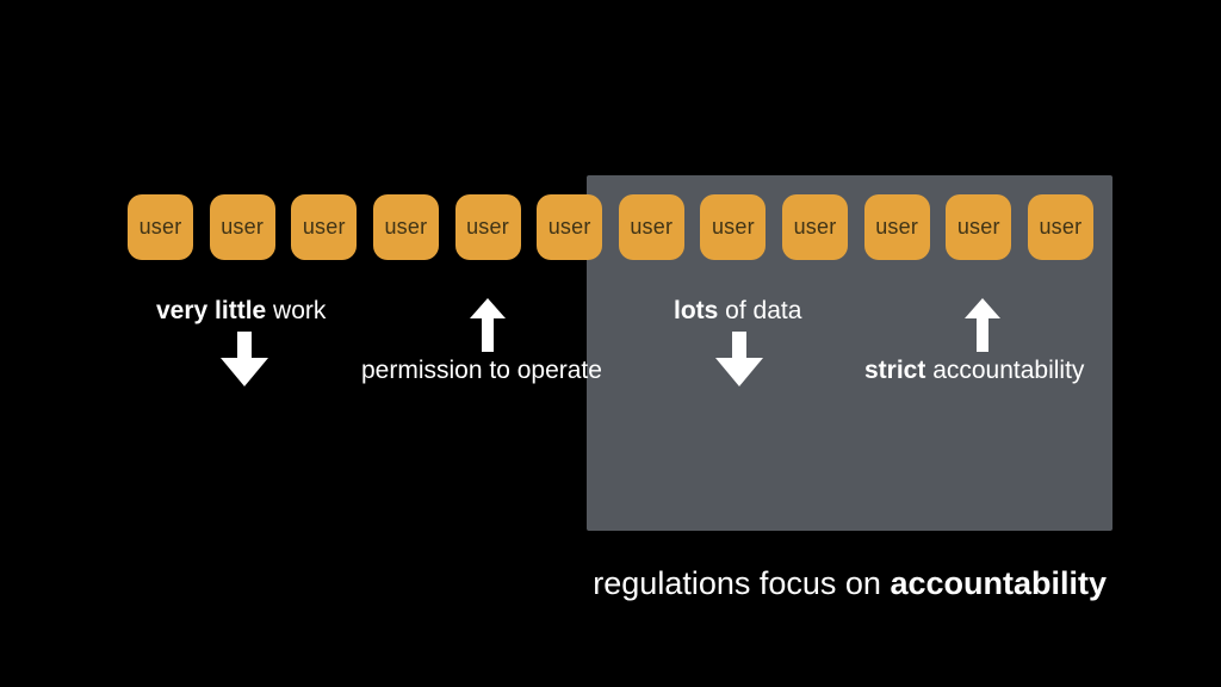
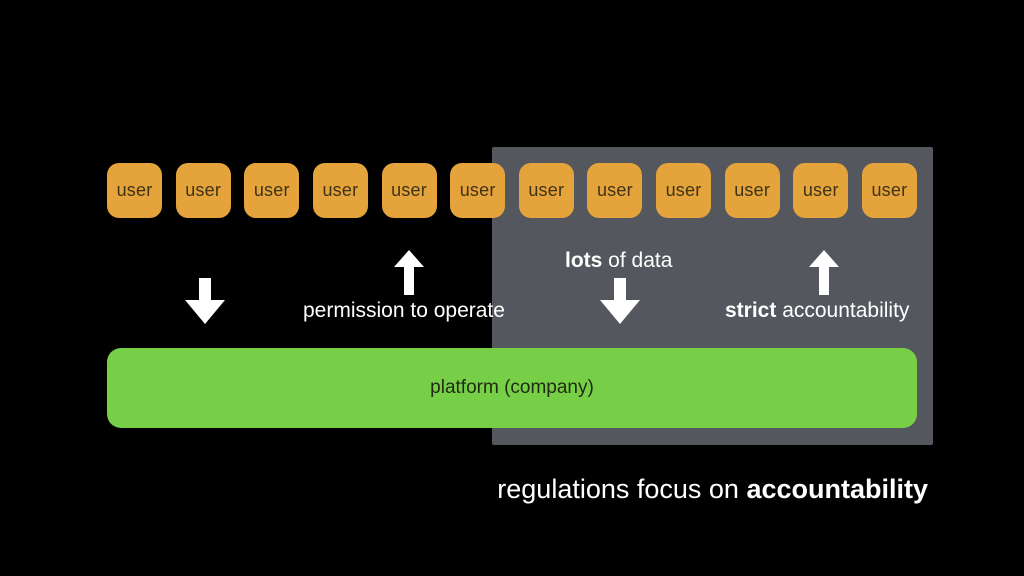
  user
  user
  user
  user
  user
  user
  user
  user
  user
  user
  user
  user
- very little work
  permission to operate
  lots of data
  strict accountability
+ platform (company)
  regulations focus on accountability
